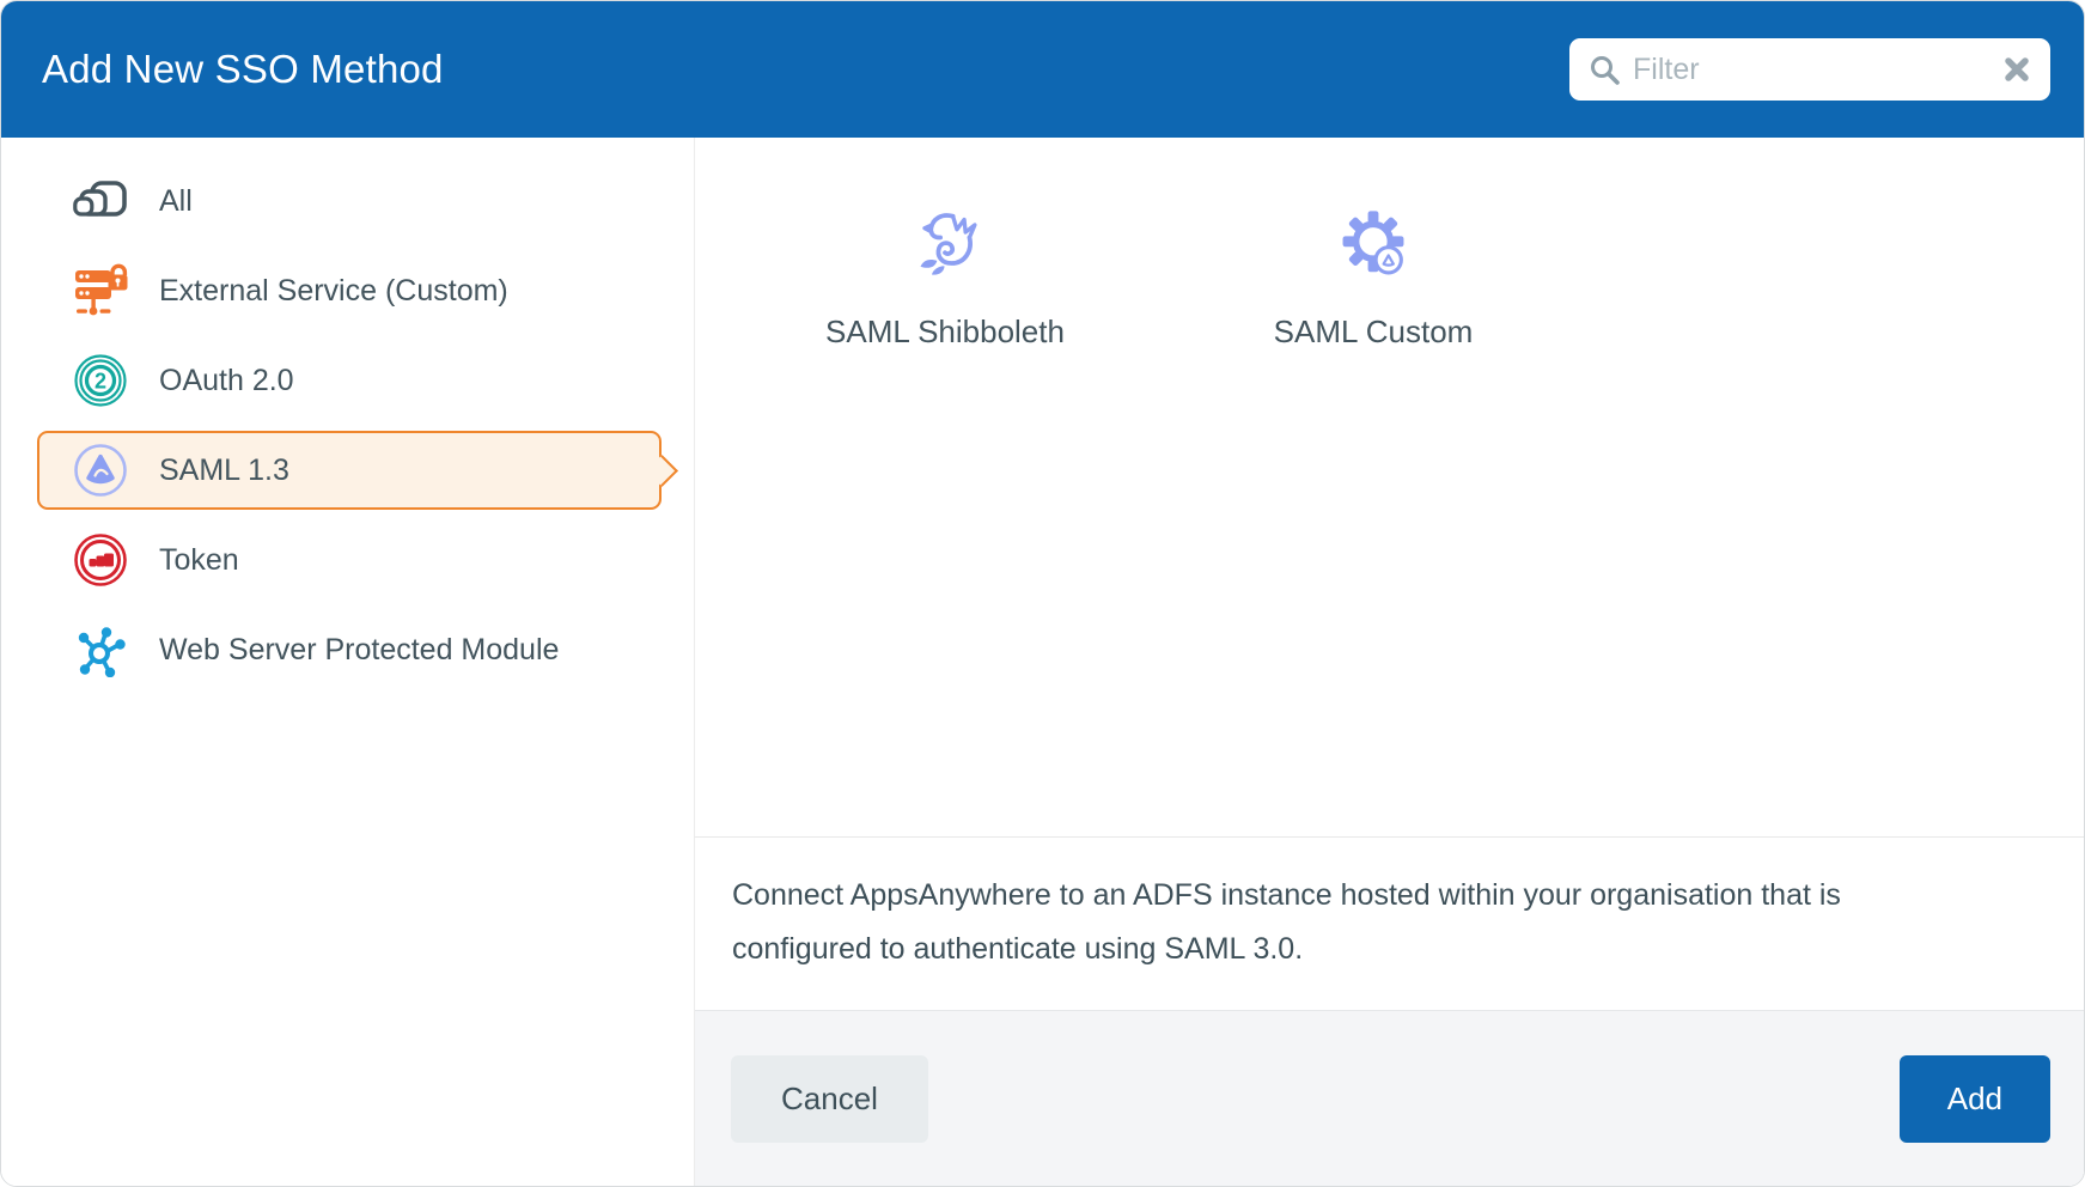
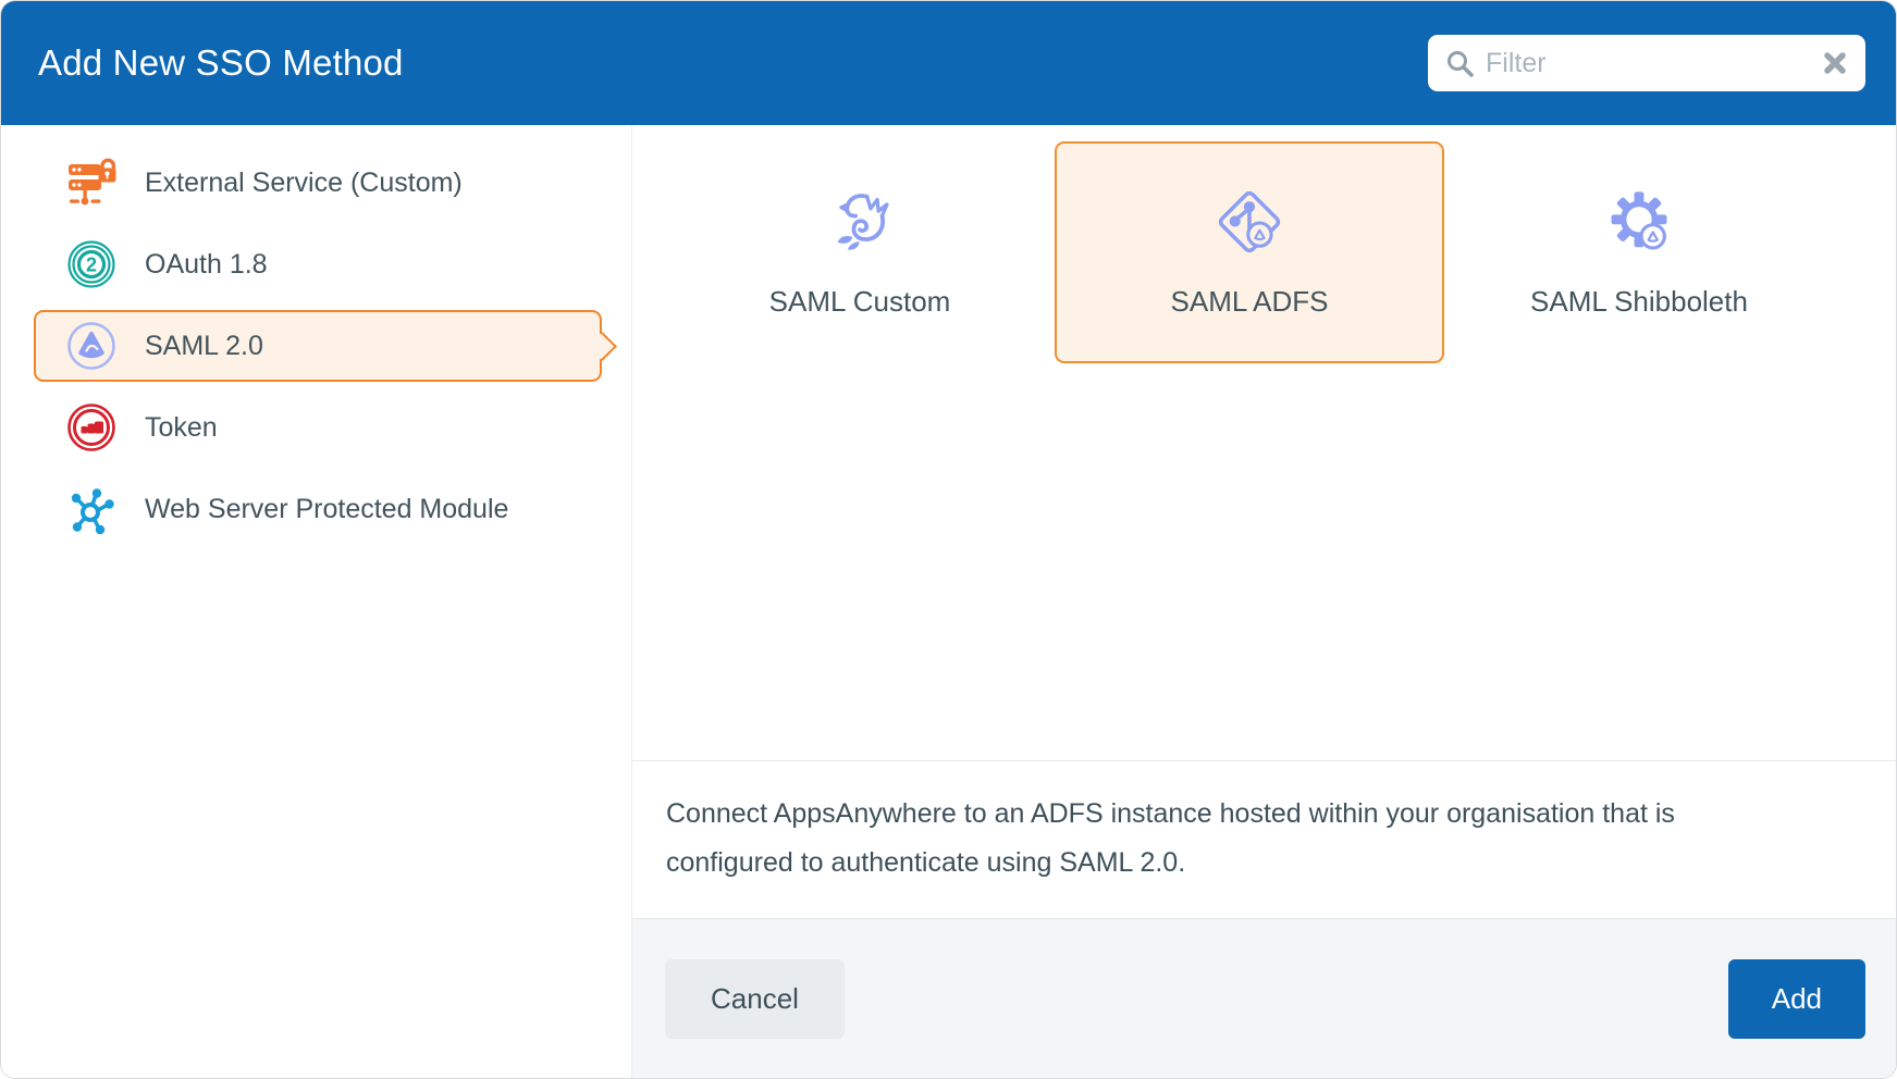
  Add New SSO Method
  Filter
- All
  External Service (Custom)
  2
- OAuth 2.0
+ OAuth 1.8
- SAML 1.3
+ SAML 2.0
  Token
  Web Server Protected Module
- SAML Shibboleth
+ SAML Custom
+ SAML ADFS
- SAML Custom
+ SAML Shibboleth
- Connect AppsAnywhere to an ADFS instance hosted within your organisation that is configured to authenticate using SAML 3.0.
+ Connect AppsAnywhere to an ADFS instance hosted within your organisation that is configured to authenticate using SAML 2.0.
  Cancel
  Add
